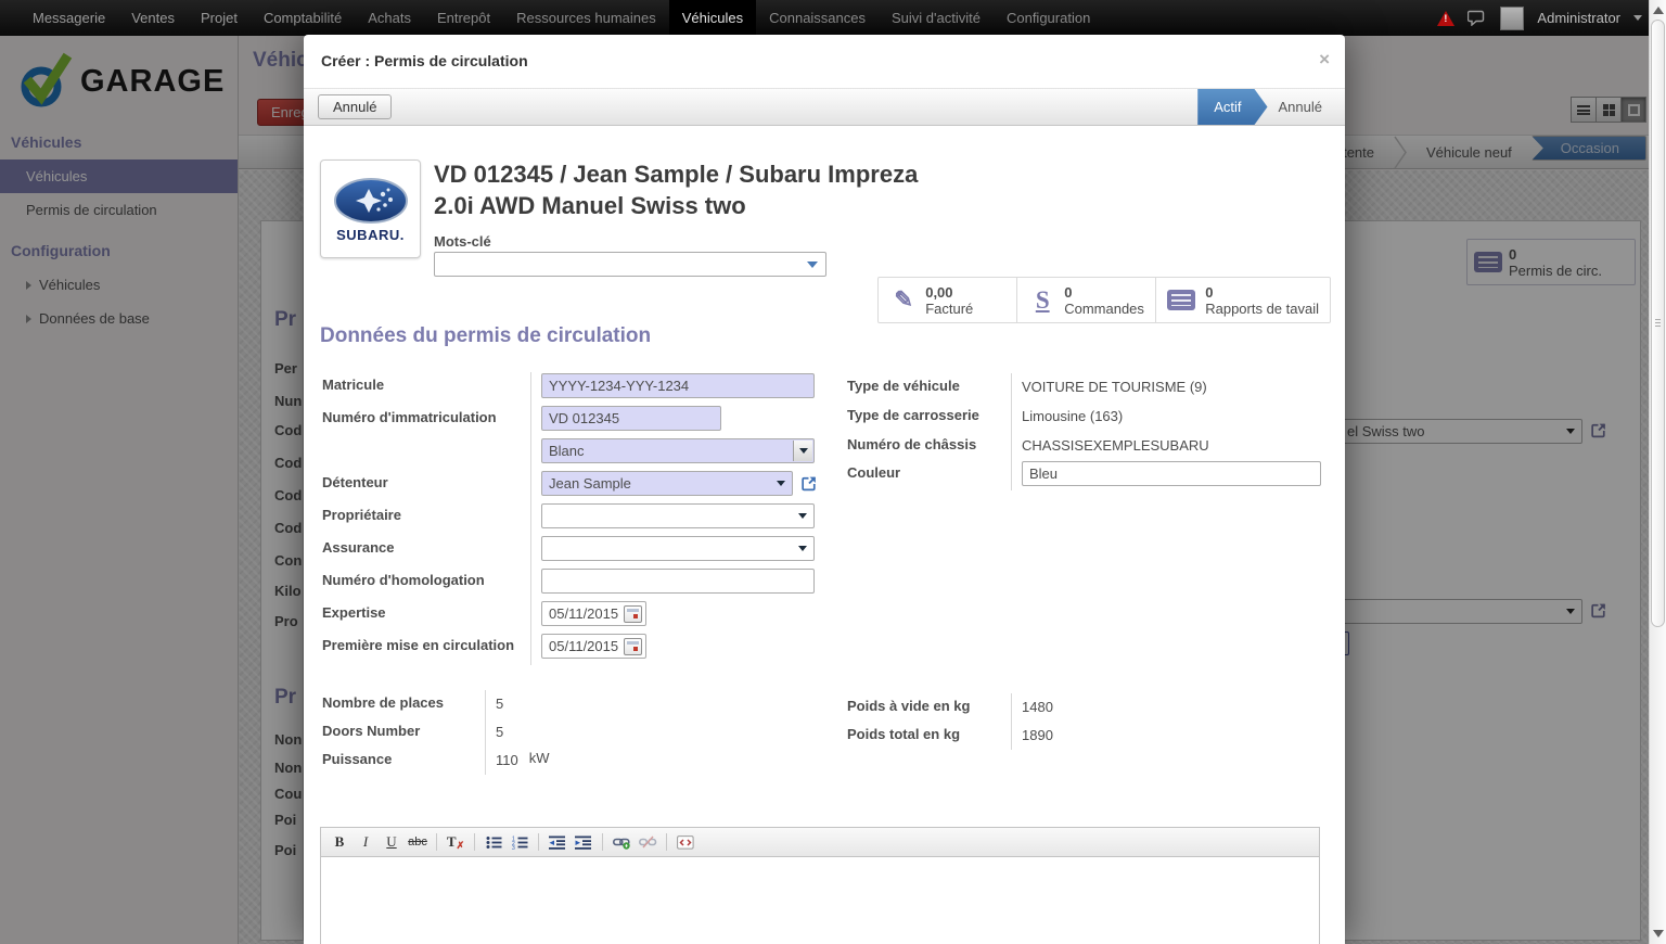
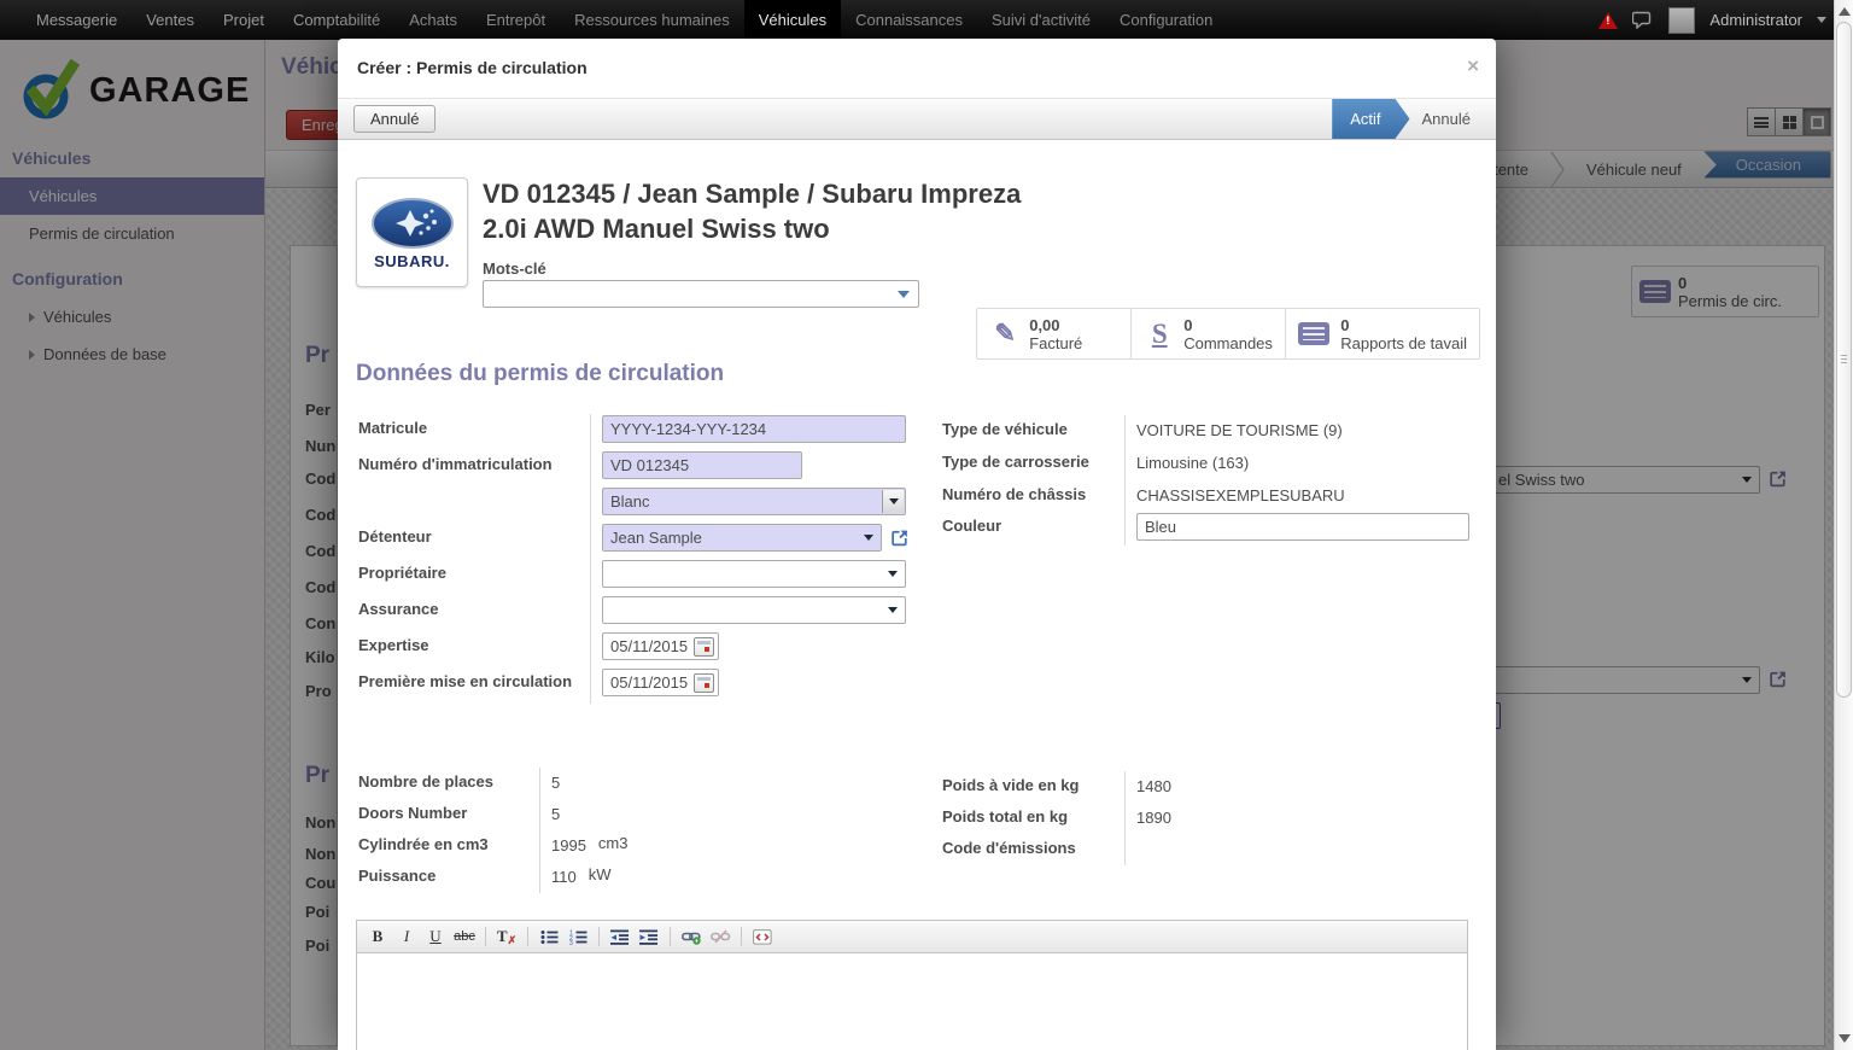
  Messagerie
  Ventes
  Projet
  Comptabilité
  Achats
  Entrepôt
  Ressources humaines
  Véhicules
  Connaissances
  Suivi d'activité
  Configuration
  Administrator
  GARAGE
  Véhicules
  Véhicules
  Permis de circulation
  Configuration
  Véhicules
  Données de base
  Véhic
  Véhicule neuf
  Occasion
  Pr
  Per
  Nun
  Cod
  Cod
  Cod
  Cod
  Con
  Kilo
  Pro
  Pr
  Non
  Non
  Cou
  Poi
  Poi
  0
  Permis de circ.
  el Swiss two
  Créer : Permis de circulation
  ×
  Annulé
  Actif
  Annulé
  SUBARU.
  VD 012345 / Jean Sample / Subaru Impreza 2.0i AWD Manuel Swiss two
  Mots-clé
  0,00
  Facturé
  0
  Commandes
  0
  Rapports de tavail
  Données du permis de circulation
  Matricule
  YYYY-1234-YYY-1234
  Numéro d'immatriculation
  VD 012345
  Blanc
  Détenteur
  Jean Sample
  Propriétaire
  Assurance
- Numéro d'homologation
  Expertise
  05/11/2015
  Première mise en circulation
  05/11/2015
  Type de véhicule
  VOITURE DE TOURISME (9)
  Type de carrosserie
  Limousine (163)
  Numéro de châssis
  CHASSISEXEMPLESUBARU
  Couleur
  Bleu
  Nombre de places
  5
  Doors Number
  5
+ Cylindrée en cm3
+ 1995
+ cm3
  Puissance
  110
  kW
  Poids à vide en kg
  1480
  Poids total en kg
  1890
+ Code d'émissions
  B
  I
  U
  abc
  T
